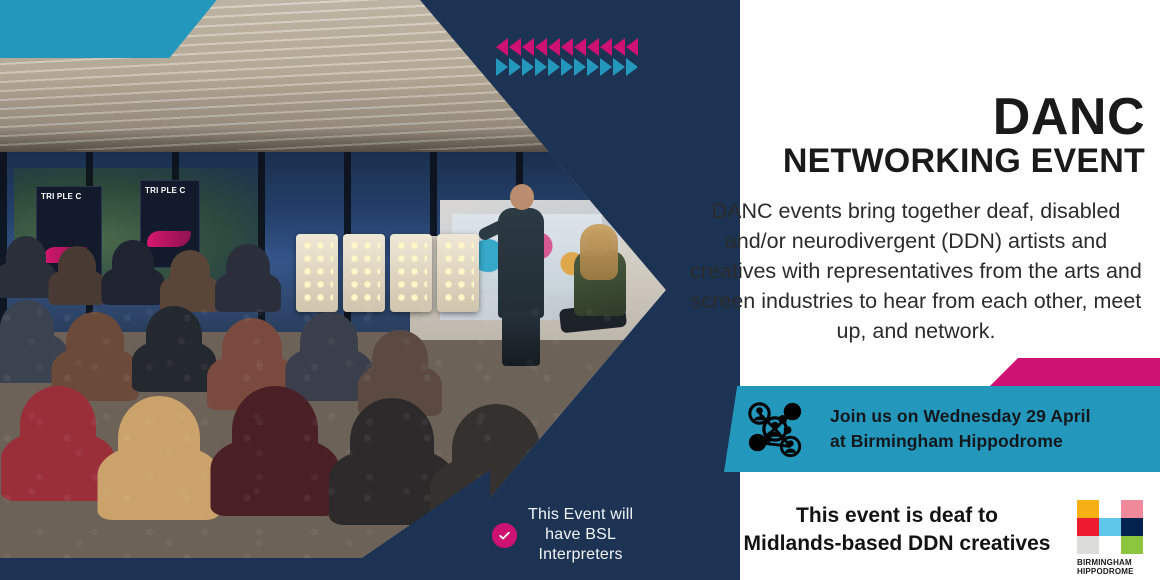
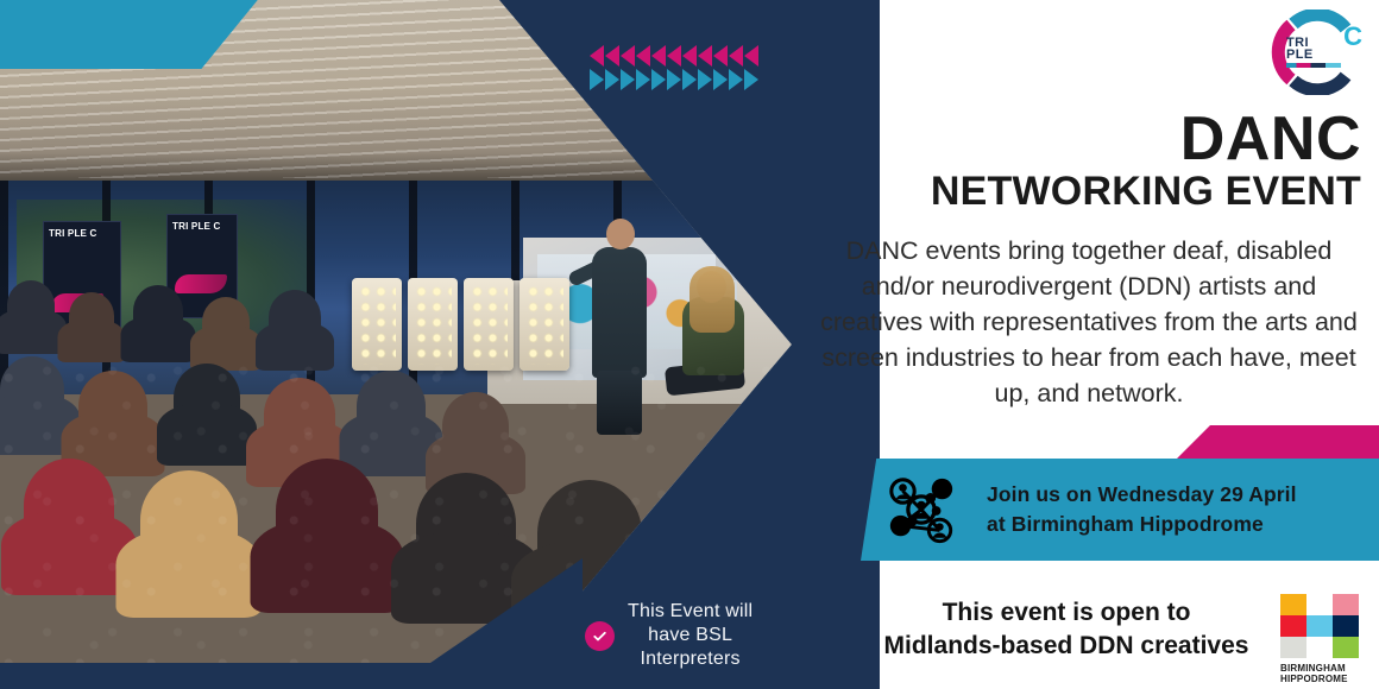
  TRI PLE C
  TRI PLE C
+ TRI
+ PLE
+ C
  DANC
  NETWORKING EVENT
- DANC events bring together deaf, disabled and/or neurodivergent (DDN) artists and creatives with representatives from the arts and screen industries to hear from each other, meet up, and network.
+ DANC events bring together deaf, disabled and/or neurodivergent (DDN) artists and creatives with representatives from the arts and screen industries to hear from each have, meet up, and network.
  Join us on Wednesday 29 April
  at Birmingham Hippodrome
  This Event will
  have BSL
  Interpreters
- This event is deaf to
+ This event is open to
  Midlands-based DDN creatives
  BIRMINGHAM
  HIPPODROME
